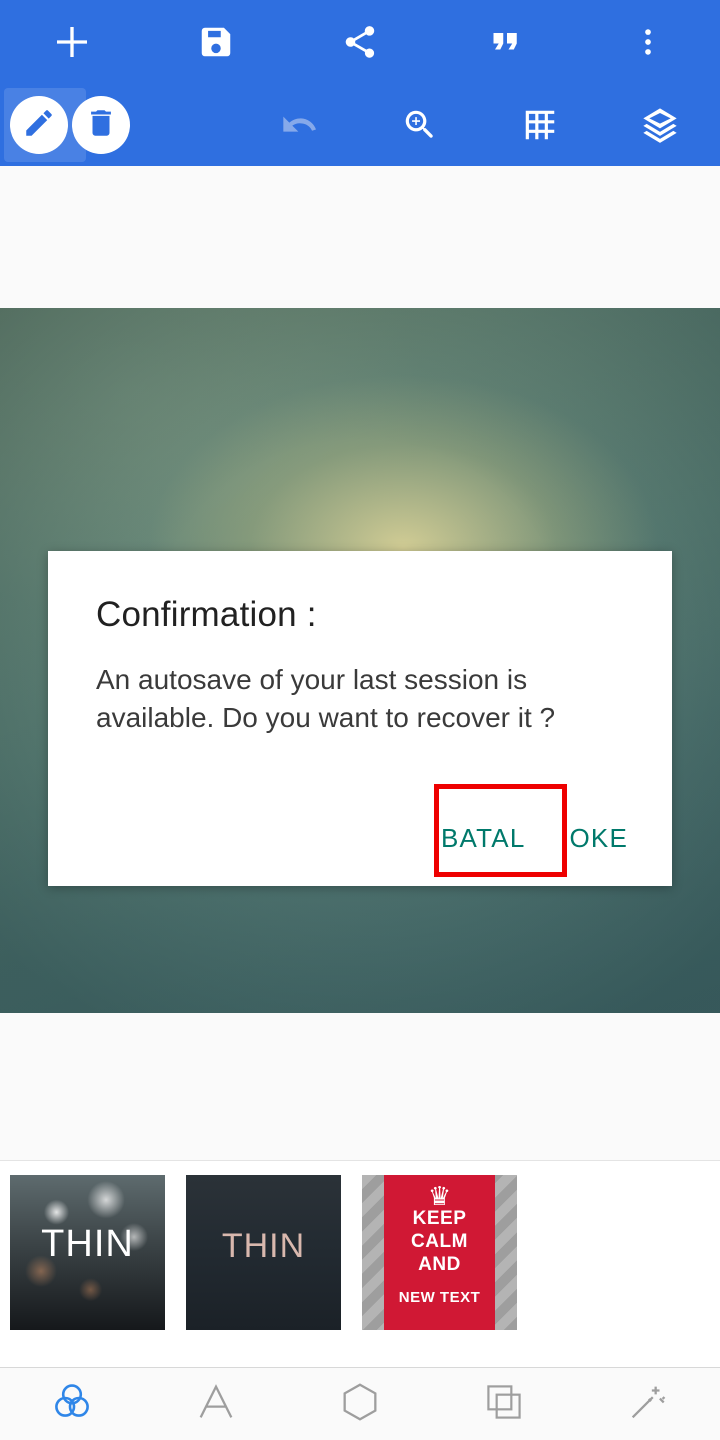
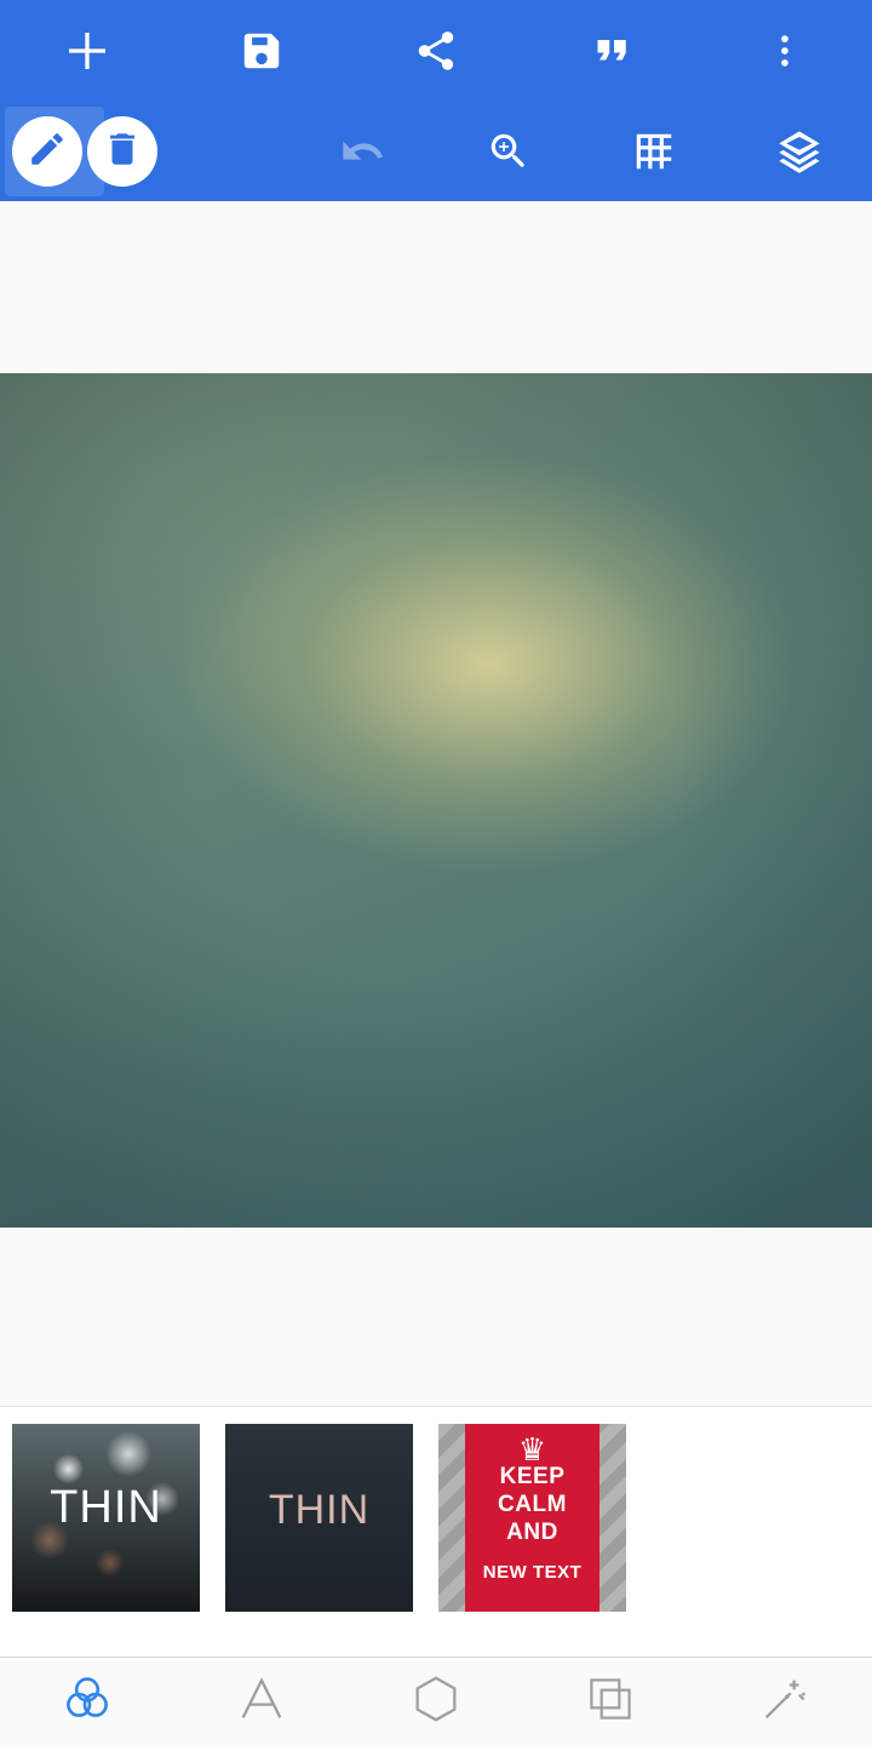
- Confirmation :
- An autosave of your last session is available. Do you want to recover it ?
- BATAL
- OKE
  THIN
  THIN
  ♛
  KEEP
  CALM
  AND
  NEW TEXT
